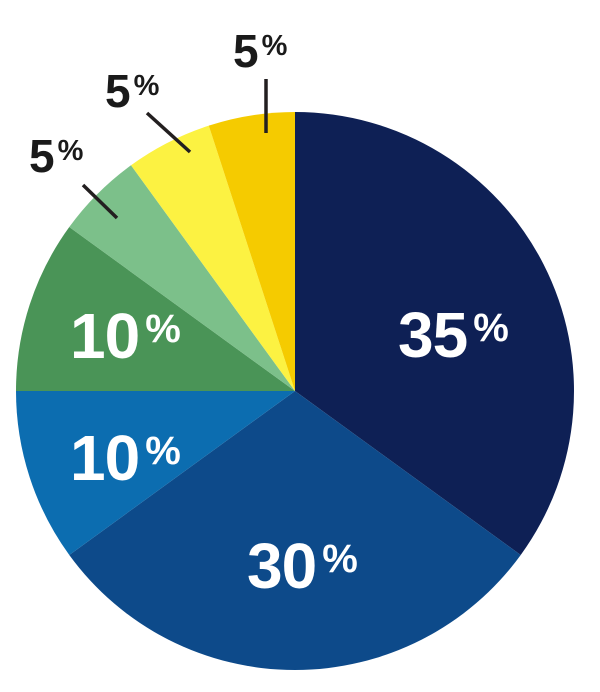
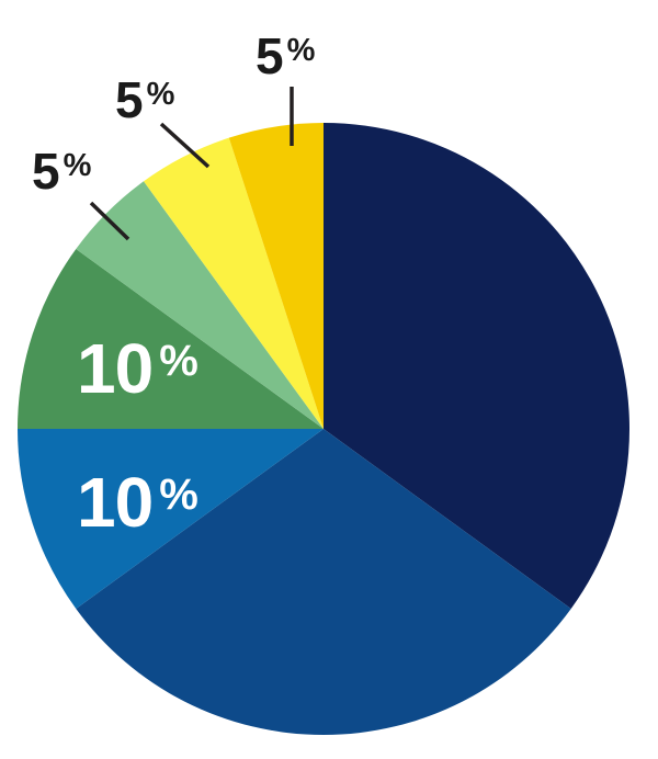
- 35 %
- 30 %
  10 %
  10 %
  5 %
  5 %
  5 %
